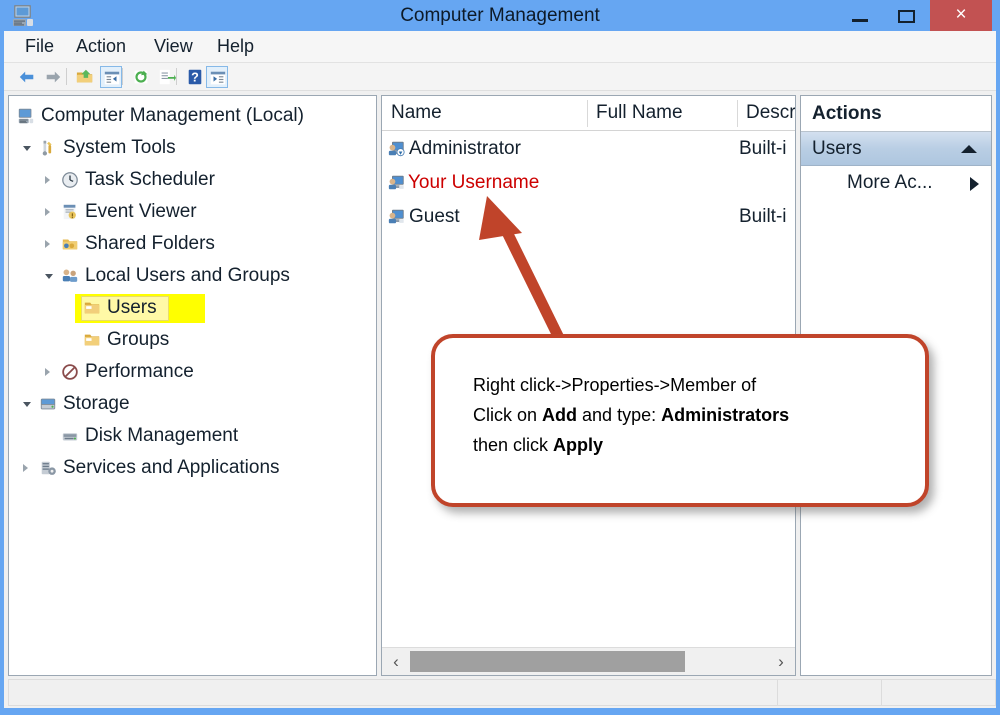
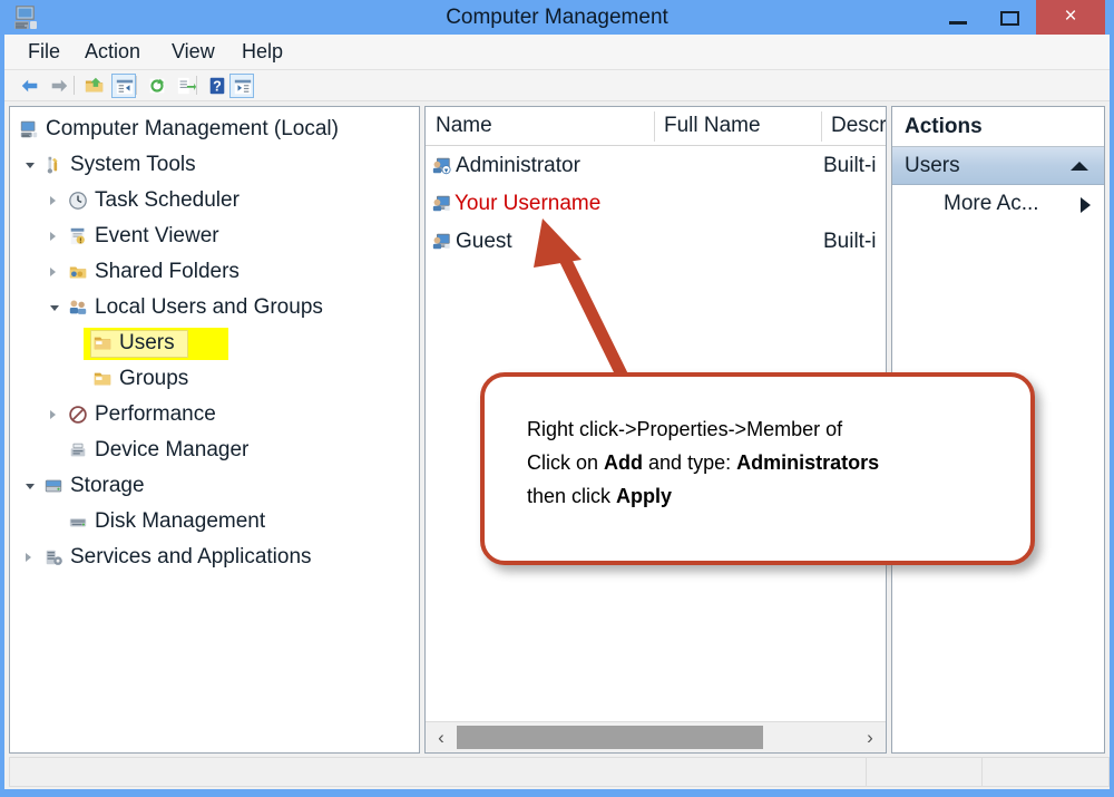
  Computer Management
  ×
  File
  Action
  View
  Help
  ?
  Computer Management (Local)
  System Tools
  Task Scheduler
  Event Viewer
  Shared Folders
  Local Users and Groups
  Users
  Groups
  Performance
+ Device Manager
  Storage
  Disk Management
  Services and Applications
  Name
  Full Name
  Descr
  Administrator
  Built-i
  Your Username
  Guest
  Built-i
  ‹
  ›
  Actions
  Users
  More Ac...
  Right click->Properties->Member of
  Click on Add and type: Administrators
  then click Apply
